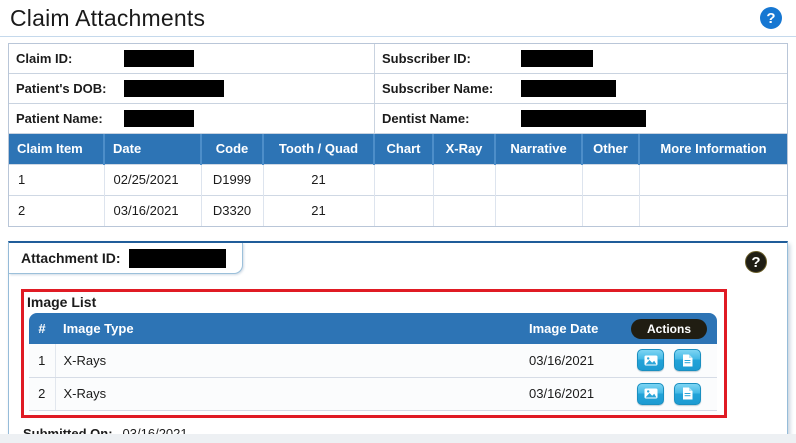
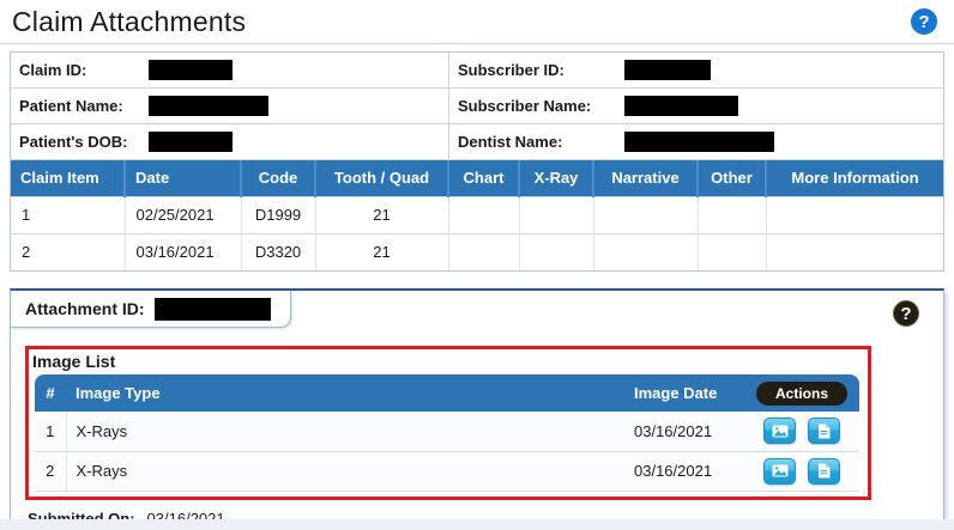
  Claim Attachments
  ?
  Claim ID:
  Subscriber ID:
- Patient's DOB:
+ Patient Name:
  Subscriber Name:
- Patient Name:
+ Patient's DOB:
  Dentist Name:
  Claim Item	Date	Code	Tooth / Quad	Chart	X-Ray	Narrative	Other	More Information
  1	02/25/2021	D1999	21
  2	03/16/2021	D3320	21
  Attachment ID:
  ?
  Image List
  #	Image Type	Image Date	Actions
  1	X-Rays	03/16/2021
  2	X-Rays	03/16/2021
  Submitted On:
  03/16/2021
